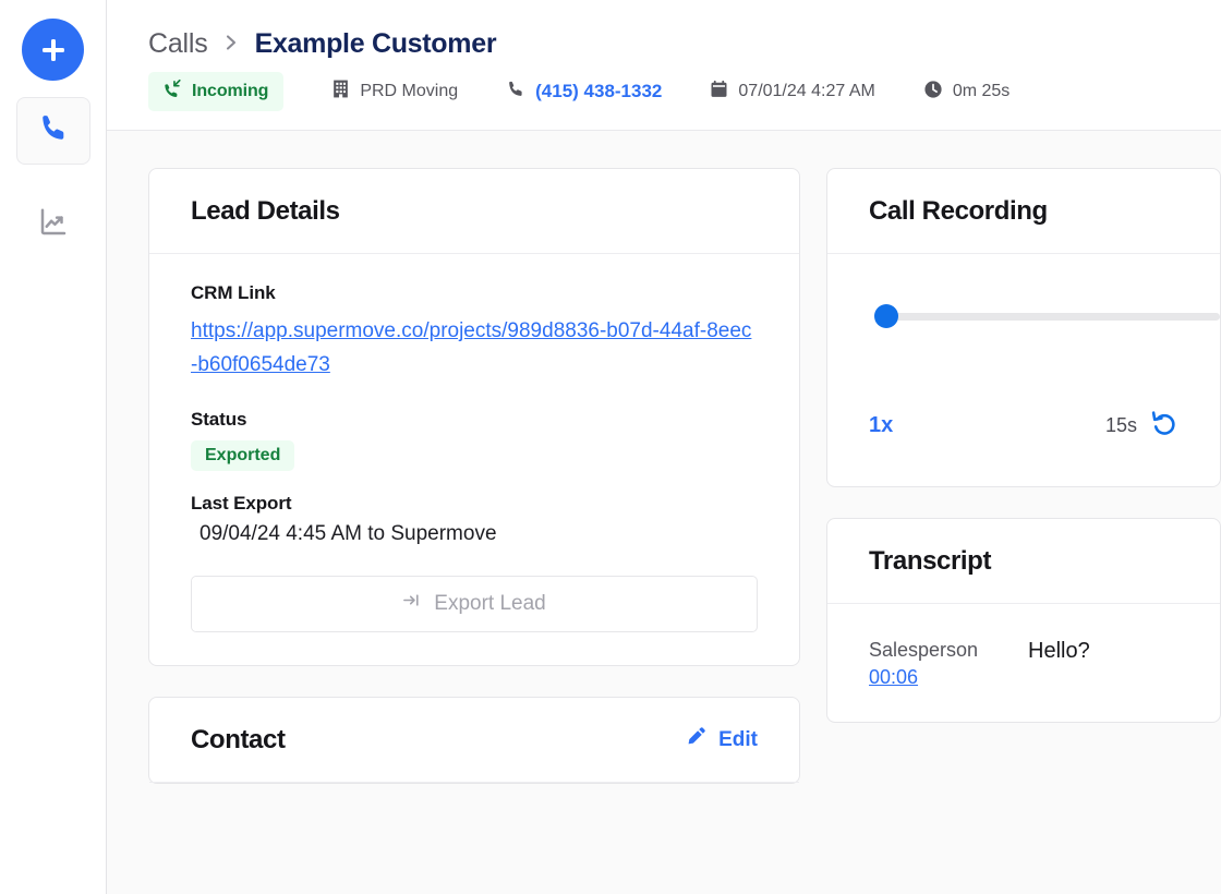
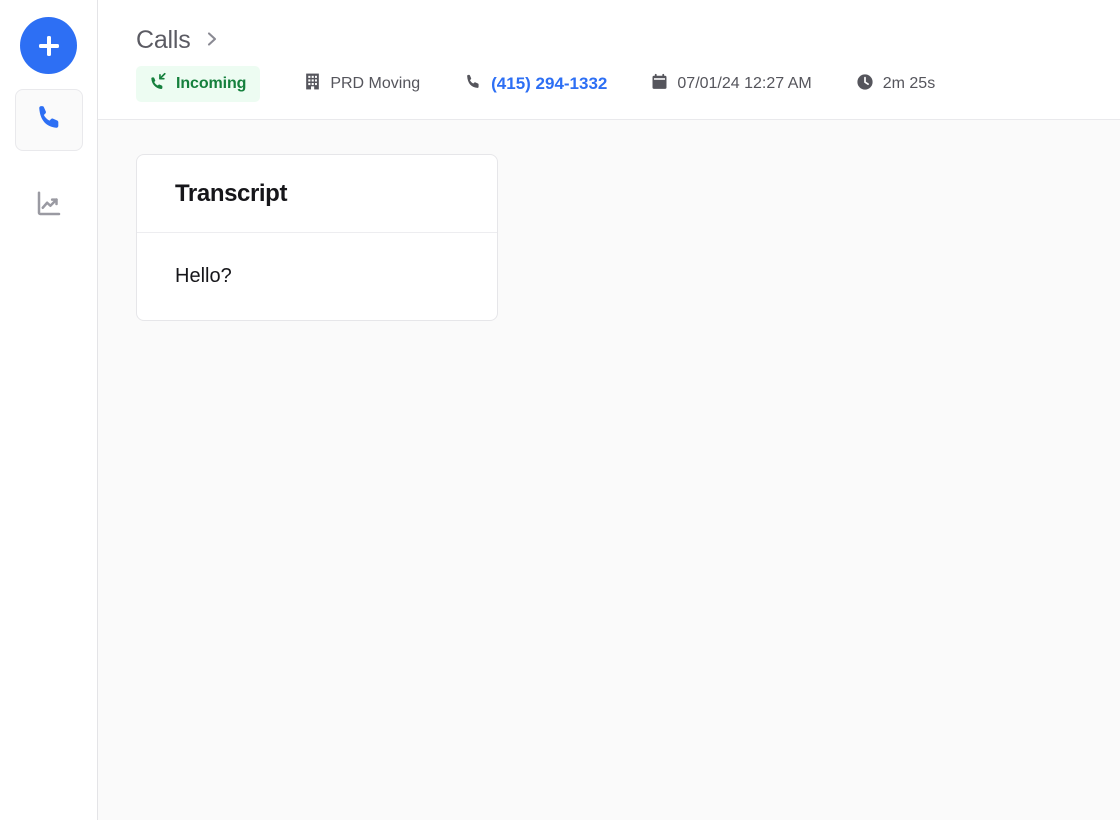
  Calls
- Example Customer
  Incoming
  PRD Moving
- (415) 438-1332
+ (415) 294-1332
- 07/01/24 4:27 AM
+ 07/01/24 12:27 AM
- 0m 25s
+ 2m 25s
- Lead Details
- CRM Link
- https://app.supermove.co/projects/989d8836-b07d-44af-8eec-b60f0654de73
- Status
- Exported
- Last Export
- 09/04/24 4:45 AM to Supermove
- Export Lead
- Contact
- Edit
- Call Recording
- 1x
- 15s
  Transcript
- Salesperson
- 00:06
  Hello?
